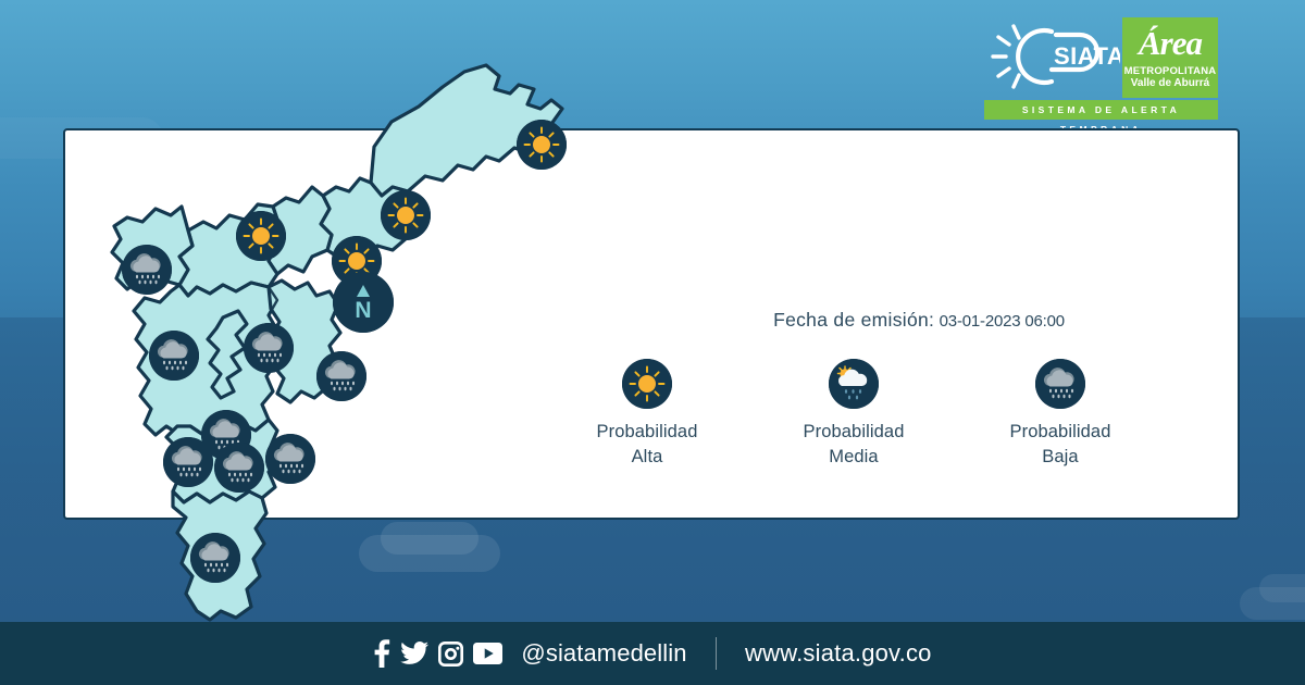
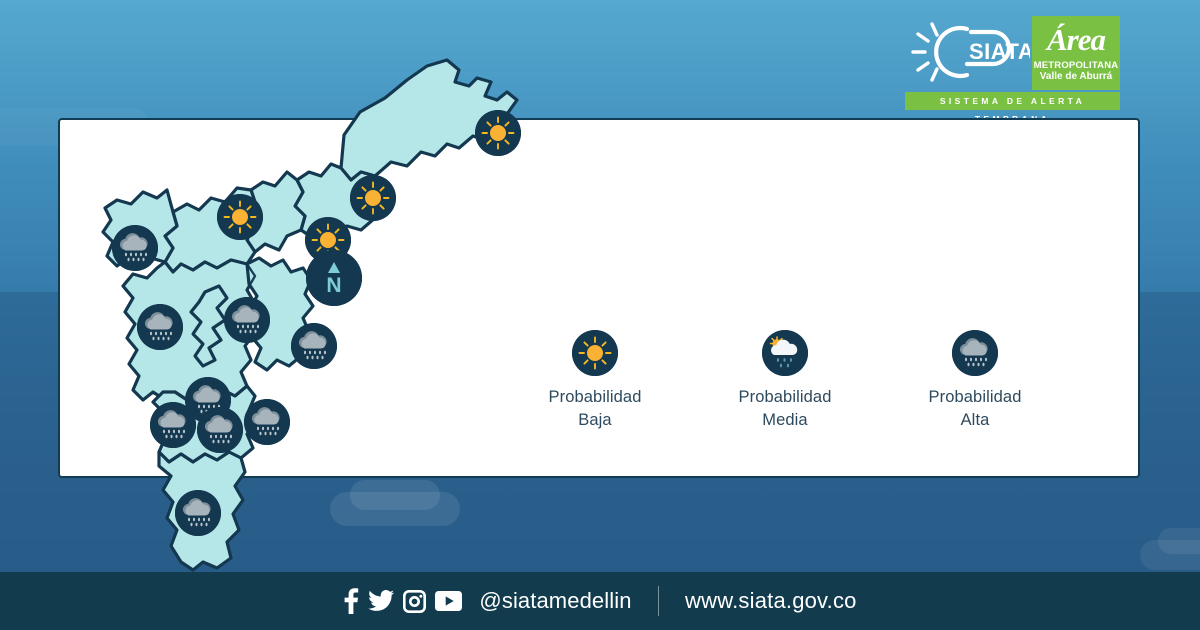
  SIATA
  Área
  METROPOLITANA
  Valle de Aburrá
  N
- Fecha de emisión: 03-01-2023 06:00
  Probabilidad
- Alta
+ Baja
  Probabilidad
  Media
  Probabilidad
- Baja
+ Alta
  @siatamedellin
  www.siata.gov.co
